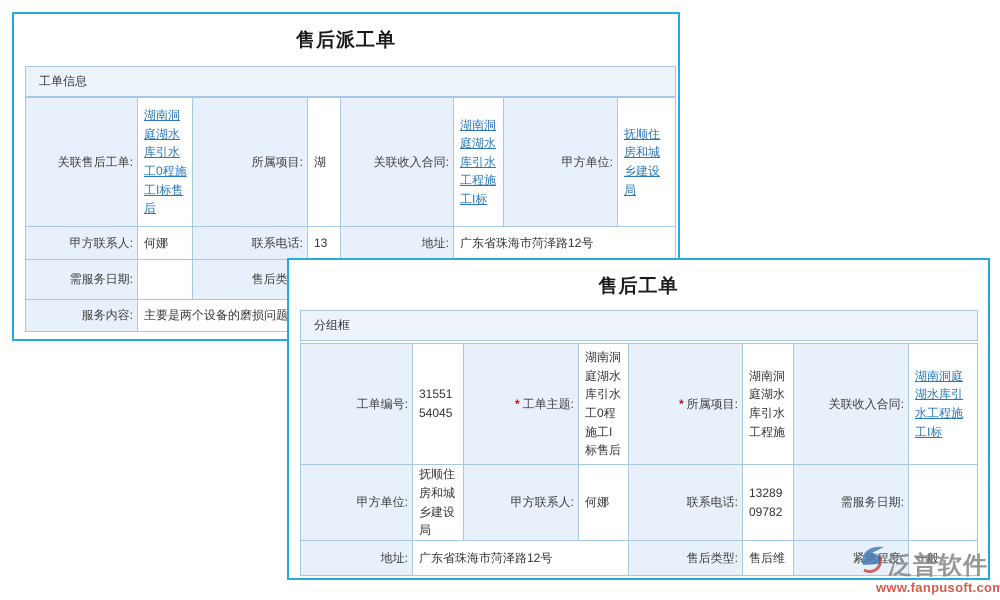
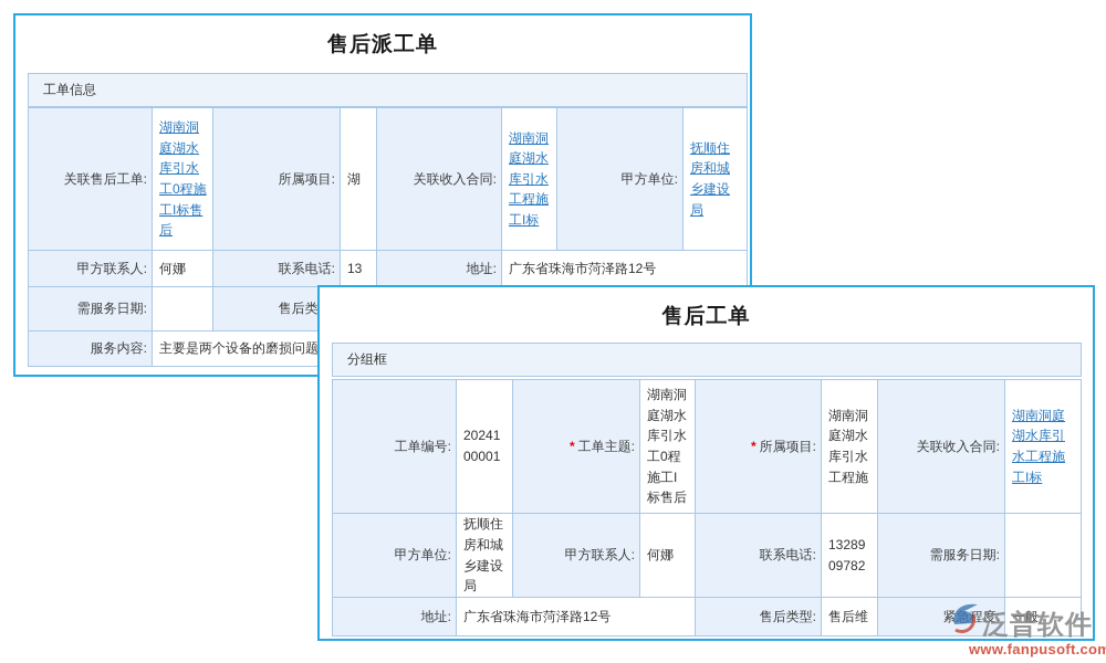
  售后派工单
  工单信息
  关联售后工单:
  湖南洞庭湖水库引水工0程施工I标售后
  所属项目:
  湖
  关联收入合同:
  湖南洞庭湖水库引水工程施工I标
  甲方单位:
  抚顺住房和城乡建设局
  甲方联系人:
  何娜
  联系电话:
  13
  地址:
  广东省珠海市菏泽路12号
  需服务日期:
  服务内容:
  主要是两个设备的磨损问题
  售后工单
  分组框
  工单编号:
- 3155154045
+ 2024100001
  *
  工单主题:
  湖南洞庭湖水库引水工0程施工I标售后
  *
  所属项目:
  湖南洞庭湖水库引水工程施
  关联收入合同:
  湖南洞庭湖水库引水工程施工I标
  甲方单位:
  抚顺住房和城乡建设局
  甲方联系人:
  何娜
  联系电话:
  1328909782
  需服务日期:
  地址:
  广东省珠海市菏泽路12号
  售后类型:
  售后维
  紧急程度:
  一般
  泛普软件
  www.fanpusoft.com
